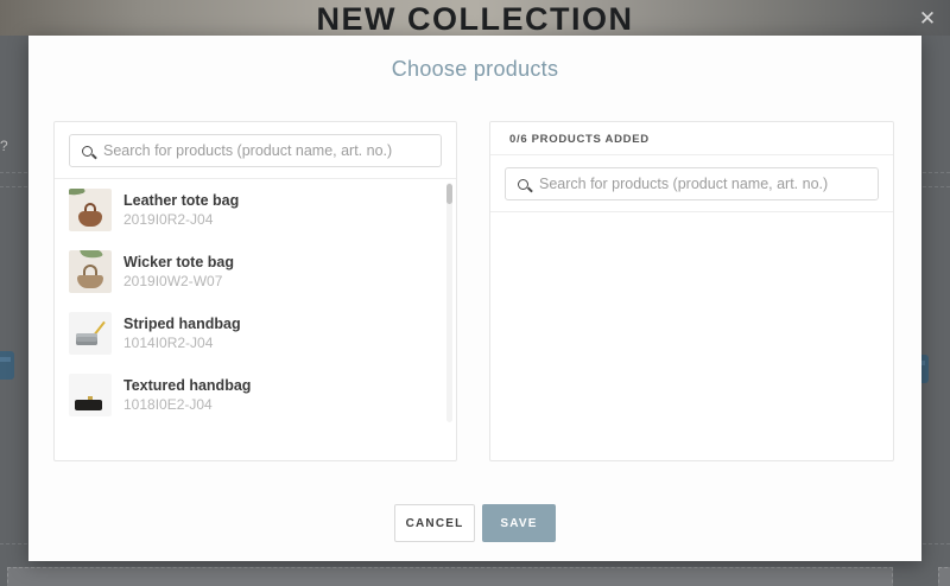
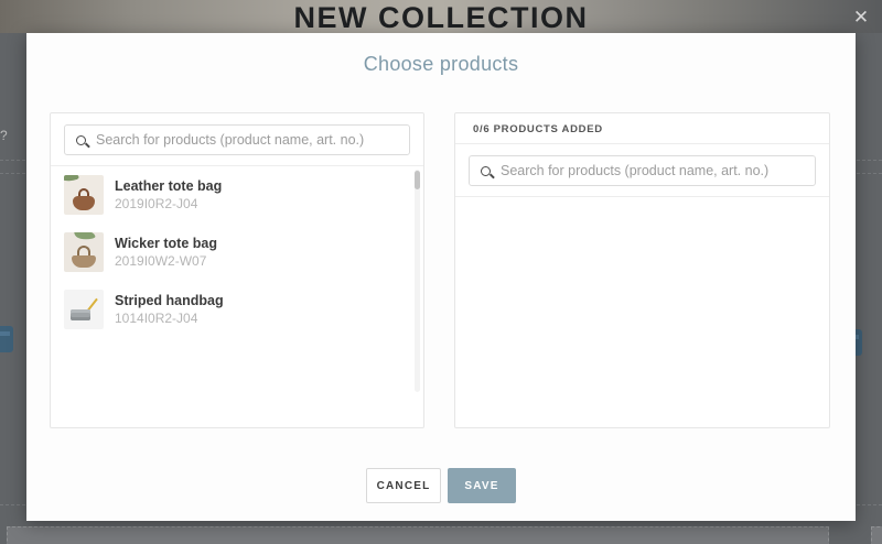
  NEW COLLECTION
  ?
  ✕
  Choose products
  Search for products (product name, art. no.)
  Leather tote bag
  2019I0R2-J04
  Wicker tote bag
  2019I0W2-W07
  Striped handbag
  1014I0R2-J04
- Textured handbag
- 1018I0E2-J04
  0/6 PRODUCTS ADDED
  Search for products (product name, art. no.)
  CANCEL
  SAVE
